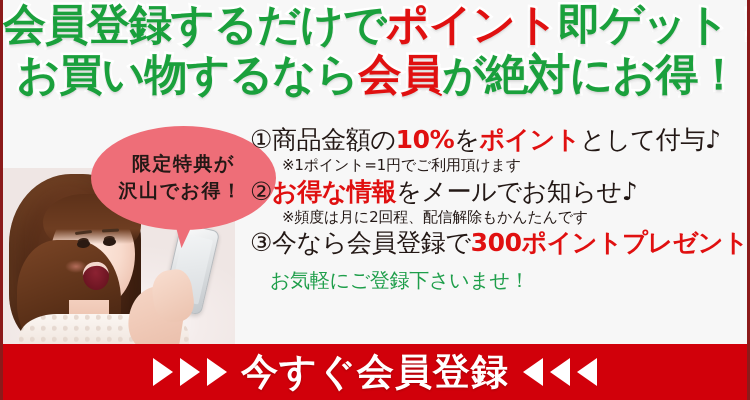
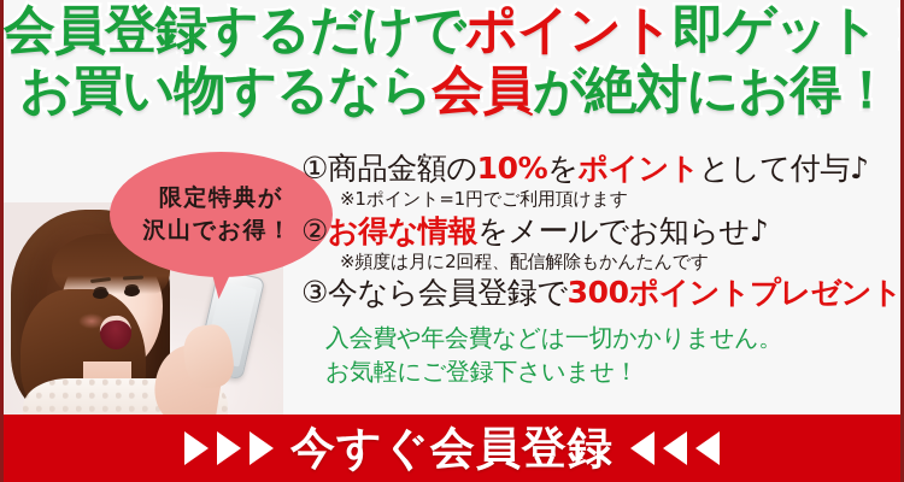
  会員登録するだけでポイント即ゲット
  お買い物するなら会員が絶対にお得！
  限定特典が
  沢山でお得！
  ①商品金額の10%をポイントとして付与♪
  ※1ポイント=1円でご利用頂けます
  ②お得な情報をメールでお知らせ♪
  ※頻度は月に2回程、配信解除もかんたんです
  ③今なら会員登録で300ポイントプレゼント
+ 入会費や年会費などは一切かかりません。
  お気軽にご登録下さいませ！
  今すぐ会員登録
